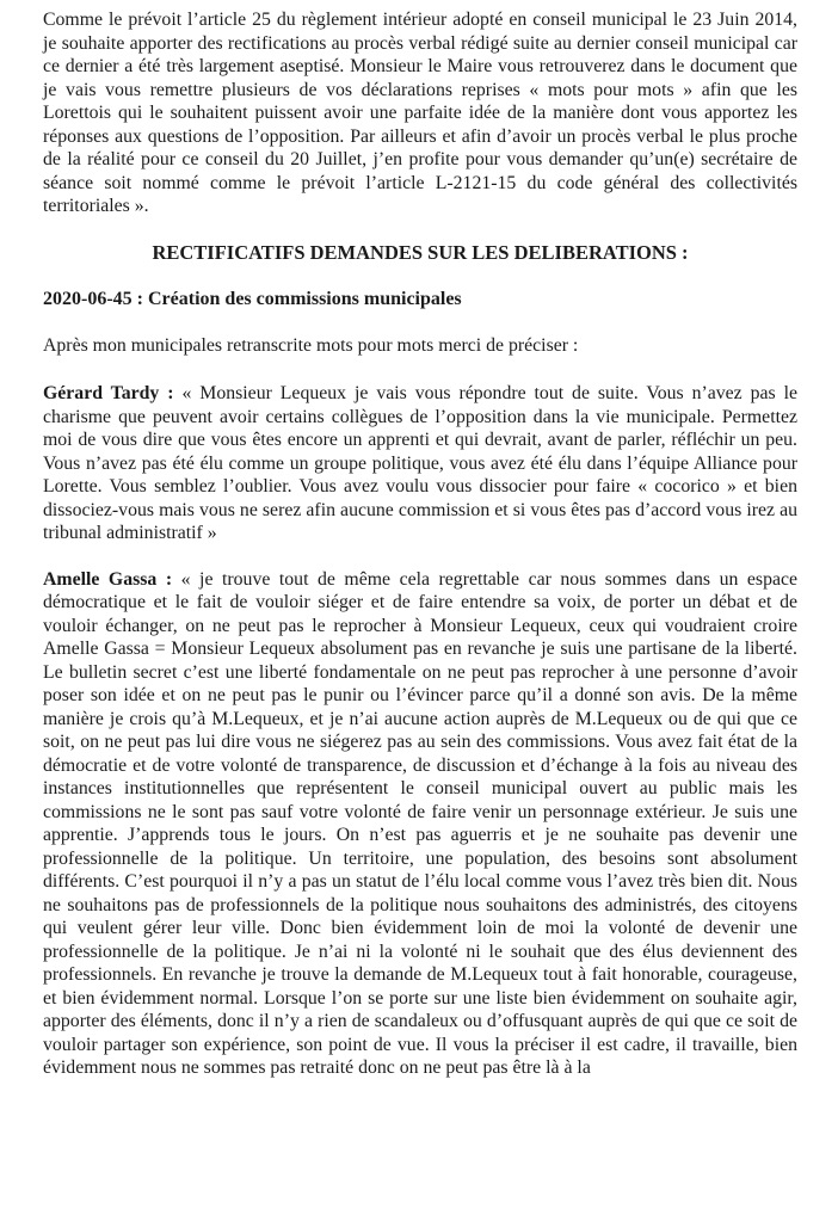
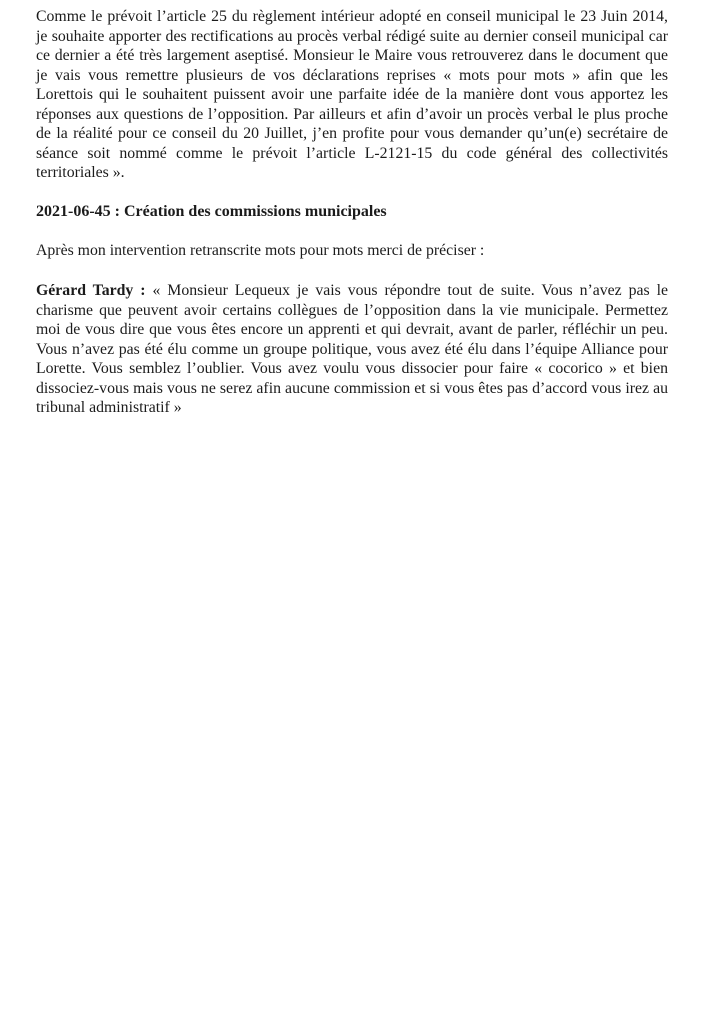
  Comme le prévoit l’article 25 du règlement intérieur adopté en conseil municipal le 23 Juin 2014, je souhaite apporter des rectifications au procès verbal rédigé suite au dernier conseil municipal car ce dernier a été très largement aseptisé. Monsieur le Maire vous retrouverez dans le document que je vais vous remettre plusieurs de vos déclarations reprises « mots pour mots » afin que les Lorettois qui le souhaitent puissent avoir une parfaite idée de la manière dont vous apportez les réponses aux questions de l’opposition. Par ailleurs et afin d’avoir un procès verbal le plus proche de la réalité pour ce conseil du 20 Juillet, j’en profite pour vous demander qu’un(e) secrétaire de séance soit nommé comme le prévoit l’article L-2121-15 du code général des collectivités territoriales ».
- RECTIFICATIFS DEMANDES SUR LES DELIBERATIONS :
- 2020-06-45 : Création des commissions municipales
+ 2021-06-45 : Création des commissions municipales
- Après mon municipales retranscrite mots pour mots merci de préciser :
+ Après mon intervention retranscrite mots pour mots merci de préciser :
  Gérard Tardy : « Monsieur Lequeux je vais vous répondre tout de suite. Vous n’avez pas le charisme que peuvent avoir certains collègues de l’opposition dans la vie municipale. Permettez moi de vous dire que vous êtes encore un apprenti et qui devrait, avant de parler, réfléchir un peu. Vous n’avez pas été élu comme un groupe politique, vous avez été élu dans l’équipe Alliance pour Lorette. Vous semblez l’oublier. Vous avez voulu vous dissocier pour faire « cocorico » et bien dissociez-vous mais vous ne serez afin aucune commission et si vous êtes pas d’accord vous irez au tribunal administratif »
- Amelle Gassa : « je trouve tout de même cela regrettable car nous sommes dans un espace démocratique et le fait de vouloir siéger et de faire entendre sa voix, de porter un débat et de vouloir échanger, on ne peut pas le reprocher à Monsieur Lequeux, ceux qui voudraient croire Amelle Gassa = Monsieur Lequeux absolument pas en revanche je suis une partisane de la liberté. Le bulletin secret c’est une liberté fondamentale on ne peut pas reprocher à une personne d’avoir poser son idée et on ne peut pas le punir ou l’évincer parce qu’il a donné son avis. De la même manière je crois qu’à M.Lequeux, et je n’ai aucune action auprès de M.Lequeux ou de qui que ce soit, on ne peut pas lui dire vous ne siégerez pas au sein des commissions. Vous avez fait état de la démocratie et de votre volonté de transparence, de discussion et d’échange à la fois au niveau des instances institutionnelles que représentent le conseil municipal ouvert au public mais les commissions ne le sont pas sauf votre volonté de faire venir un personnage extérieur. Je suis une apprentie. J’apprends tous le jours. On n’est pas aguerris et je ne souhaite pas devenir une professionnelle de la politique. Un territoire, une population, des besoins sont absolument différents. C’est pourquoi il n’y a pas un statut de l’élu local comme vous l’avez très bien dit. Nous ne souhaitons pas de professionnels de la politique nous souhaitons des administrés, des citoyens qui veulent gérer leur ville. Donc bien évidemment loin de moi la volonté de devenir une professionnelle de la politique. Je n’ai ni la volonté ni le souhait que des élus deviennent des professionnels. En revanche je trouve la demande de M.Lequeux tout à fait honorable, courageuse, et bien évidemment normal. Lorsque l’on se porte sur une liste bien évidemment on souhaite agir, apporter des éléments, donc il n’y a rien de scandaleux ou d’offusquant auprès de qui que ce soit de vouloir partager son expérience, son point de vue. Il vous la préciser il est cadre, il travaille, bien évidemment nous ne sommes pas retraité donc on ne peut pas être là à la
